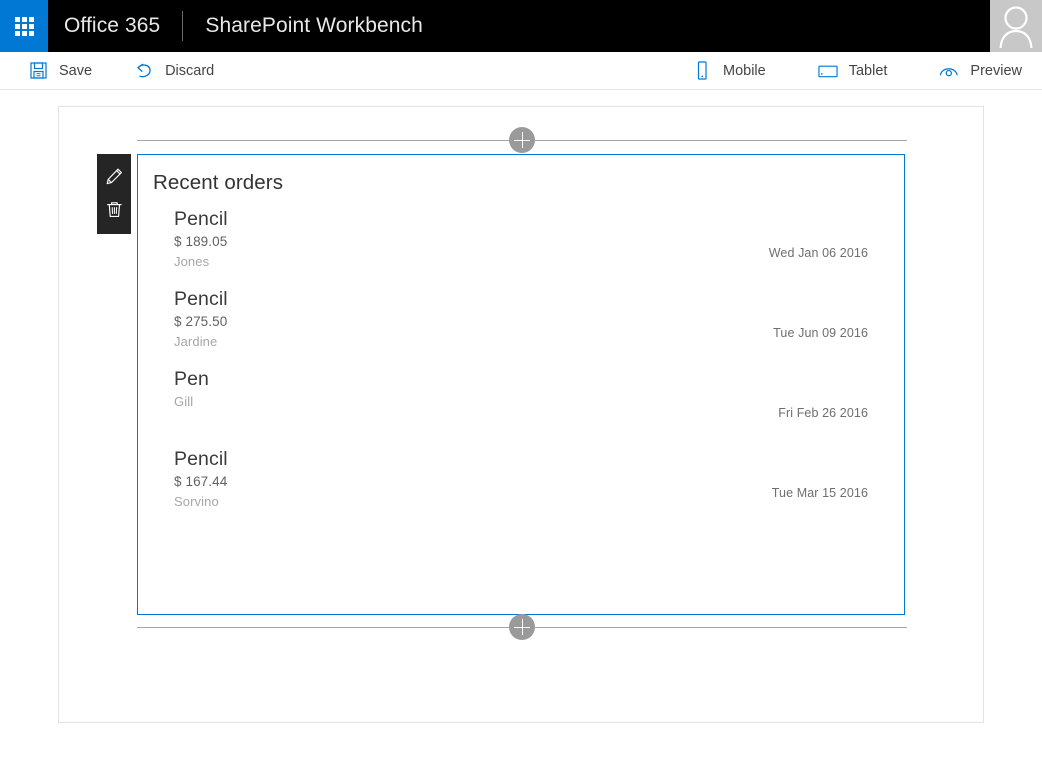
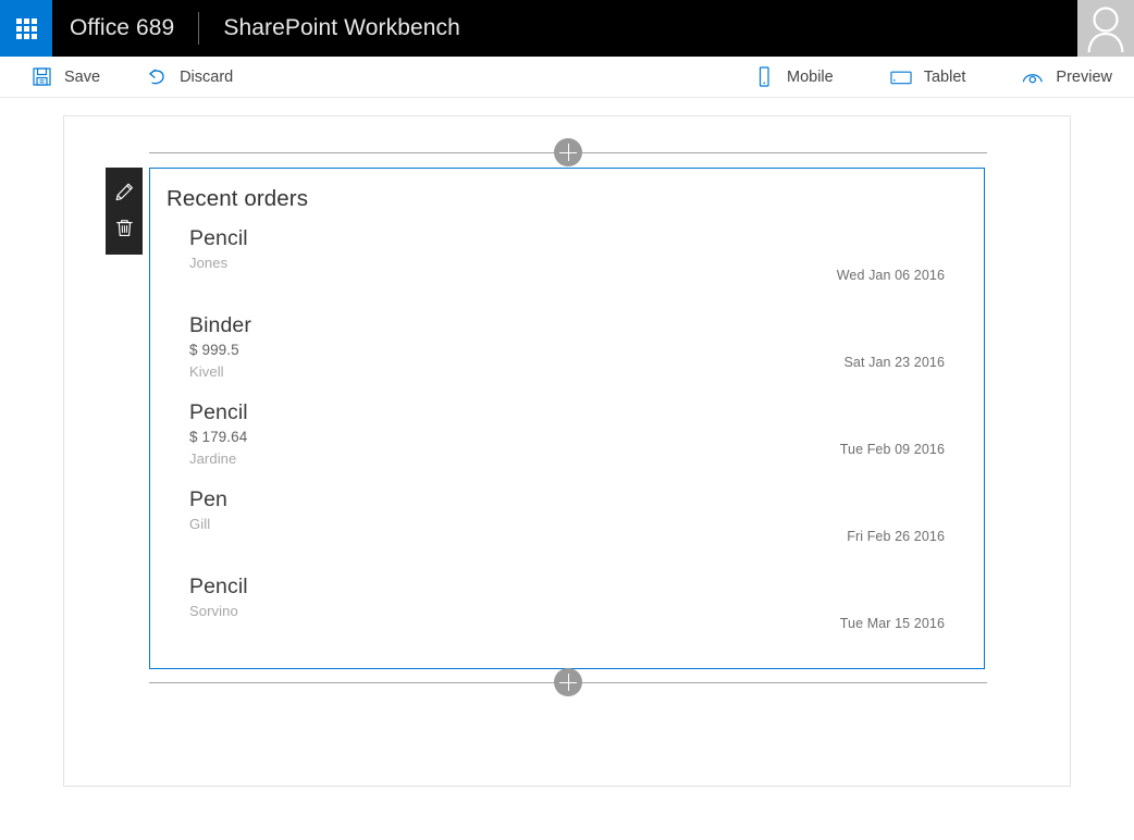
- Office 365
+ Office 689
  SharePoint Workbench
  Save
  Discard
  Mobile
  Tablet
  Preview
  Recent orders
  Pencil
- $ 189.05
  Jones
  Wed Jan 06 2016
+ Binder
+ $ 999.5
+ Kivell
+ Sat Jan 23 2016
  Pencil
- $ 275.50
+ $ 179.64
  Jardine
- Tue Jun 09 2016
+ Tue Feb 09 2016
  Pen
  Gill
  Fri Feb 26 2016
  Pencil
- $ 167.44
  Sorvino
  Tue Mar 15 2016
